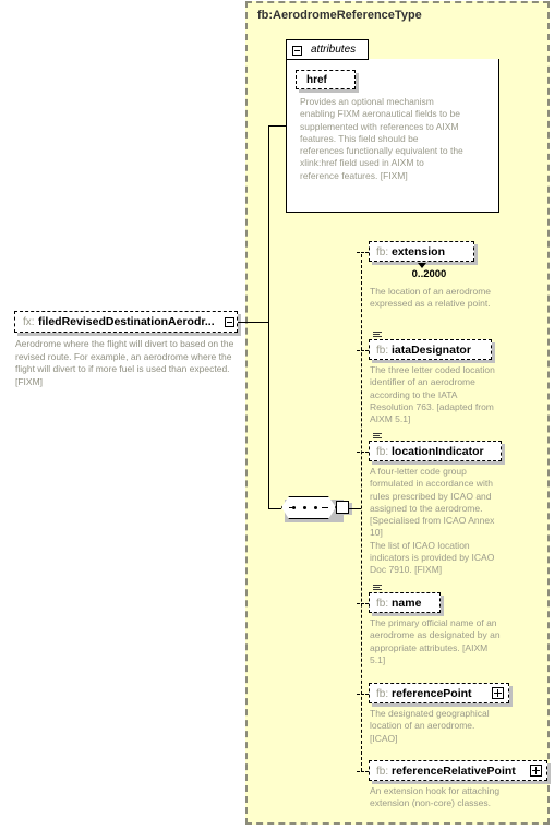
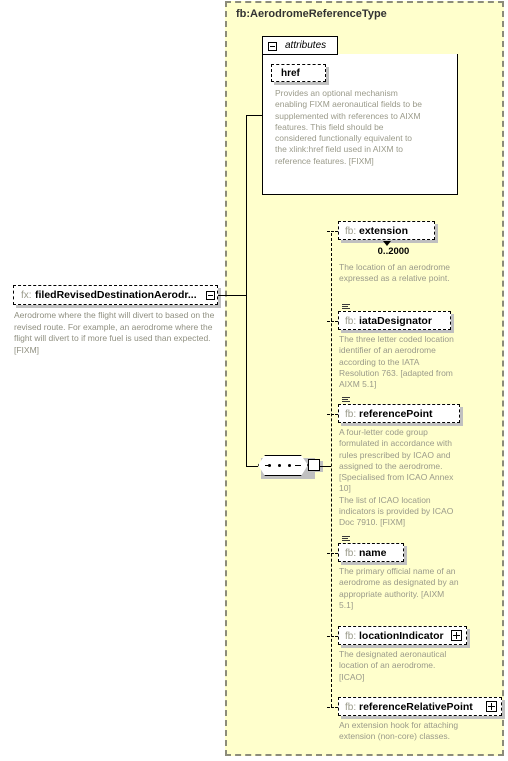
  fb:AerodromeReferenceType
  attributes
  href
- Provides an optional mechanism enabling FIXM aeronautical fields to be supplemented with references to AIXM features. This field should be references functionally equivalent to the xlink:href field used in AIXM to reference features. [FIXM]
+ Provides an optional mechanism enabling FIXM aeronautical fields to be supplemented with references to AIXM features. This field should be considered functionally equivalent to the xlink:href field used in AIXM to reference features. [FIXM]
  fx:
  filedRevisedDestinationAerodr...
  Aerodrome where the flight will divert to based on the revised route. For example, an aerodrome where the flight will divert to if more fuel is used than expected.[FIXM]
  fb:
  extension
  0..2000
  The location of an aerodrome expressed as a relative point.
  fb:
  iataDesignator
  The three letter coded location identifier of an aerodrome according to the IATA Resolution 763. [adapted from AIXM 5.1]
  fb:
- locationIndicator
+ referencePoint
  A four-letter code group formulated in accordance with rules prescribed by ICAO and assigned to the aerodrome. [Specialised from ICAO Annex 10]
  The list of ICAO location indicators is provided by ICAO Doc 7910. [FIXM]
  fb:
  name
- The primary official name of an aerodrome as designated by an appropriate attributes. [AIXM 5.1]
+ The primary official name of an aerodrome as designated by an appropriate authority. [AIXM 5.1]
  fb:
- referencePoint
+ locationIndicator
- The designated geographical location of an aerodrome. [ICAO]
+ The designated aeronautical location of an aerodrome. [ICAO]
  fb:
  referenceRelativePoint
  An extension hook for attaching extension (non-core) classes.
